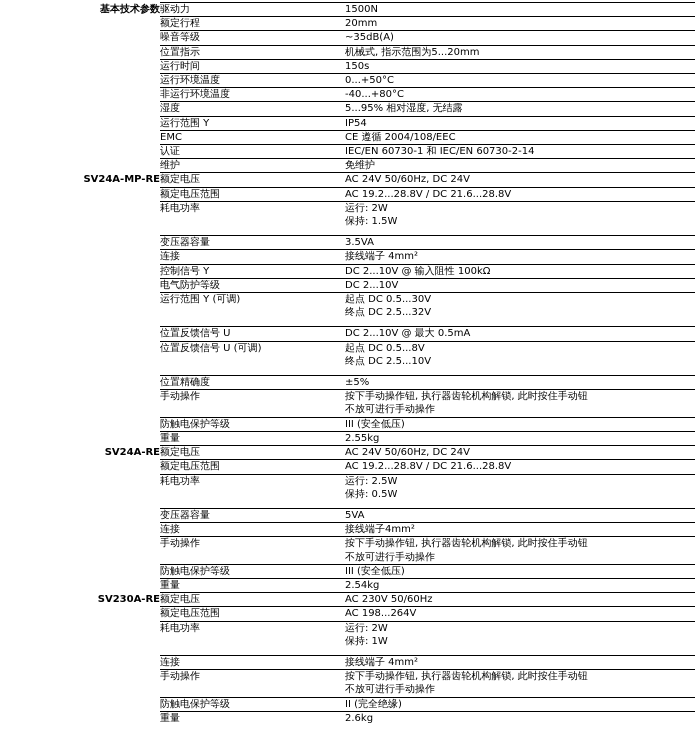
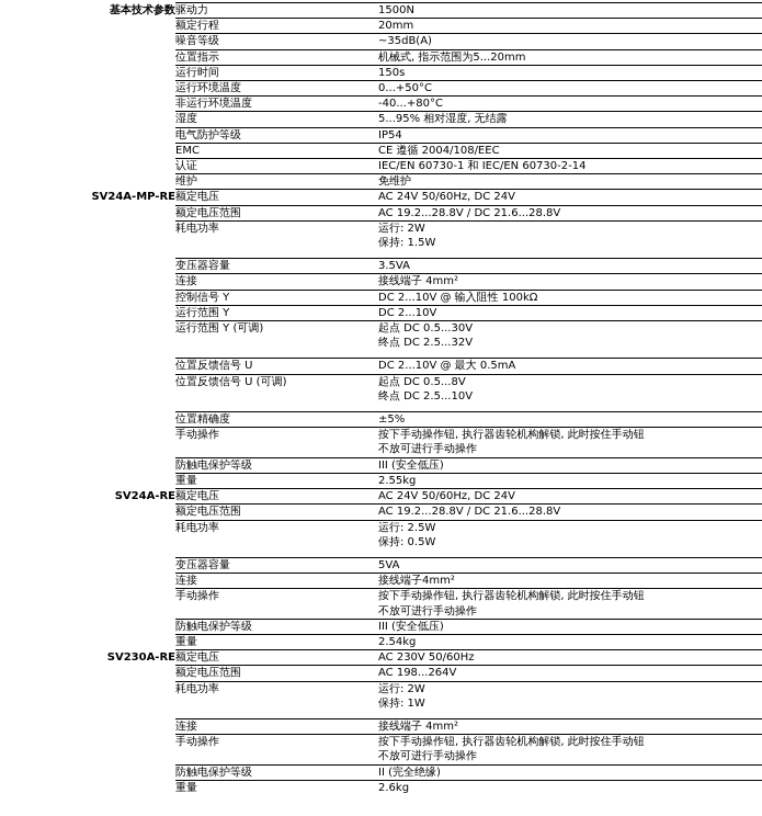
  基本技术参数	驱动力	1500N
  	额定行程	20mm
  	噪音等级	~35dB(A)
  	位置指示	机械式, 指示范围为5...20mm
  	运行时间	150s
  	运行环境温度	0...+50°C
  	非运行环境温度	-40...+80°C
  	湿度	5...95% 相对湿度, 无结露
- 	运行范围 Y	IP54
+ 	电气防护等级	IP54
  	EMC	CE 遵循 2004/108/EEC
  	认证	IEC/EN 60730-1 和 IEC/EN 60730-2-14
  	维护	免维护
  SV24A-MP-RE	额定电压	AC 24V 50/60Hz, DC 24V
  	额定电压范围	AC 19.2...28.8V / DC 21.6...28.8V
  	耗电功率	运行: 2W
  		保持: 1.5W
  	变压器容量	3.5VA
  	连接	接线端子 4mm²
  	控制信号 Y	DC 2...10V @ 输入阻性 100kΩ
- 	电气防护等级	DC 2...10V
+ 	运行范围 Y	DC 2...10V
  	运行范围 Y (可调)	起点 DC 0.5...30V
  		终点 DC 2.5...32V
  	位置反馈信号 U	DC 2...10V @ 最大 0.5mA
  	位置反馈信号 U (可调)	起点 DC 0.5...8V
  		终点 DC 2.5...10V
  	位置精确度	±5%
  	手动操作	按下手动操作钮, 执行器齿轮机构解锁, 此时按住手动钮
  		不放可进行手动操作
  	防触电保护等级	III (安全低压)
  	重量	2.55kg
  SV24A-RE	额定电压	AC 24V 50/60Hz, DC 24V
  	额定电压范围	AC 19.2...28.8V / DC 21.6...28.8V
  	耗电功率	运行: 2.5W
  		保持: 0.5W
  	变压器容量	5VA
  	连接	接线端子4mm²
  	手动操作	按下手动操作钮, 执行器齿轮机构解锁, 此时按住手动钮
  		不放可进行手动操作
  	防触电保护等级	III (安全低压)
  	重量	2.54kg
  SV230A-RE	额定电压	AC 230V 50/60Hz
  	额定电压范围	AC 198...264V
  	耗电功率	运行: 2W
  		保持: 1W
  	连接	接线端子 4mm²
  	手动操作	按下手动操作钮, 执行器齿轮机构解锁, 此时按住手动钮
  		不放可进行手动操作
  	防触电保护等级	II (完全绝缘)
  	重量	2.6kg
